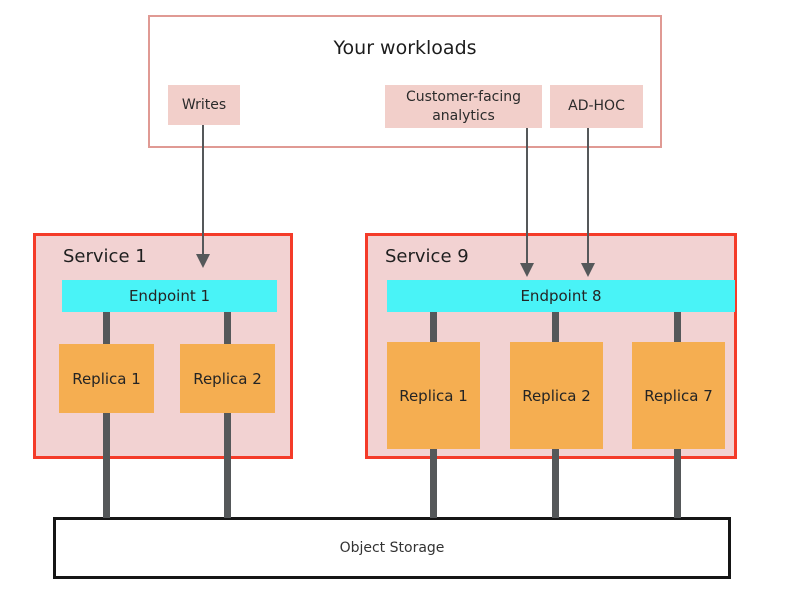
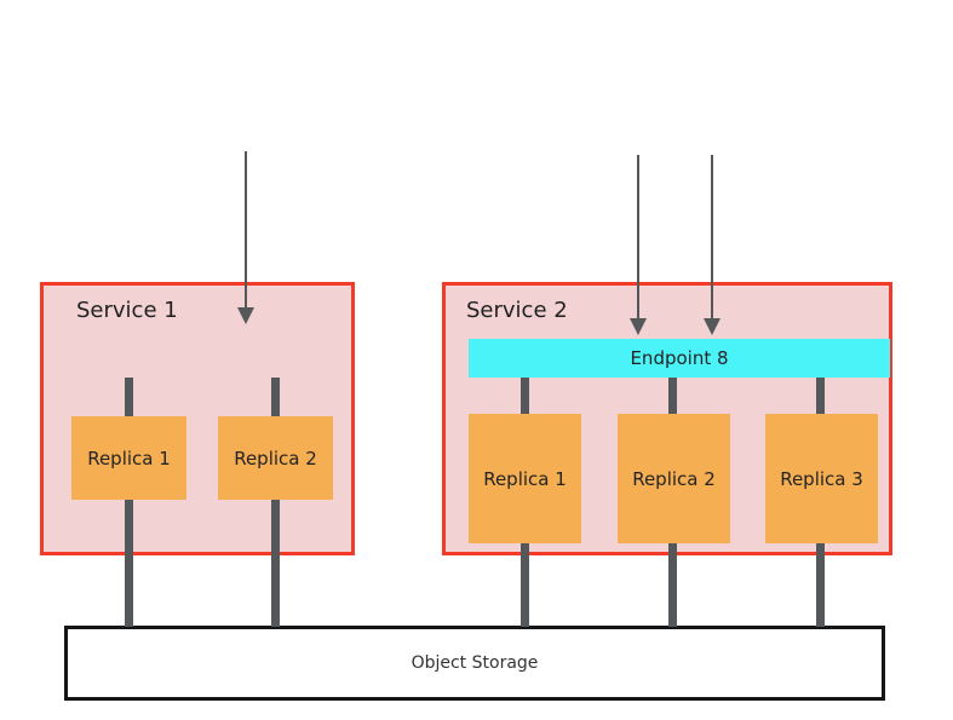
- Your workloads
- Writes
- Customer-facing analytics
- AD-HOC
  Service 1
- Endpoint 1
  Replica 1
  Replica 2
- Service 9
+ Service 2
  Endpoint 8
  Replica 1
  Replica 2
- Replica 7
+ Replica 3
  Object Storage
